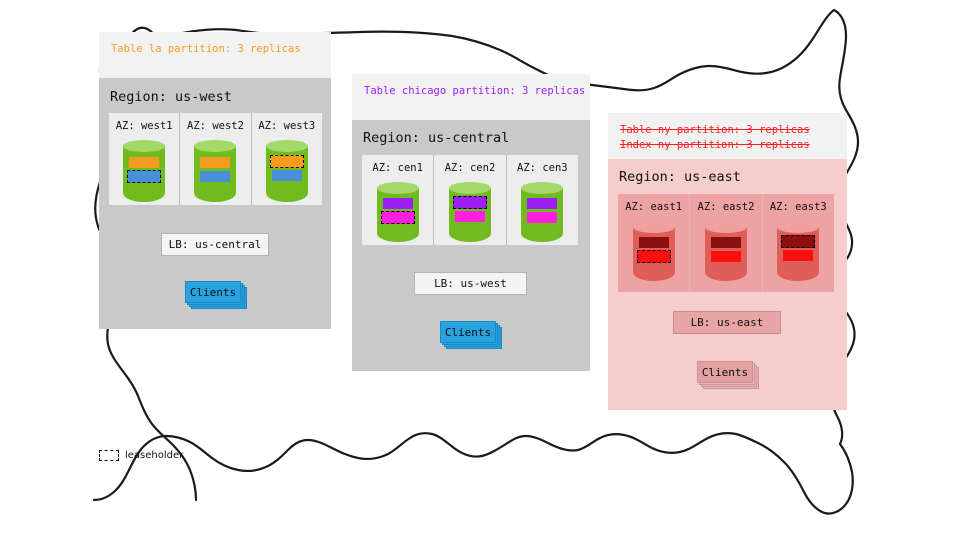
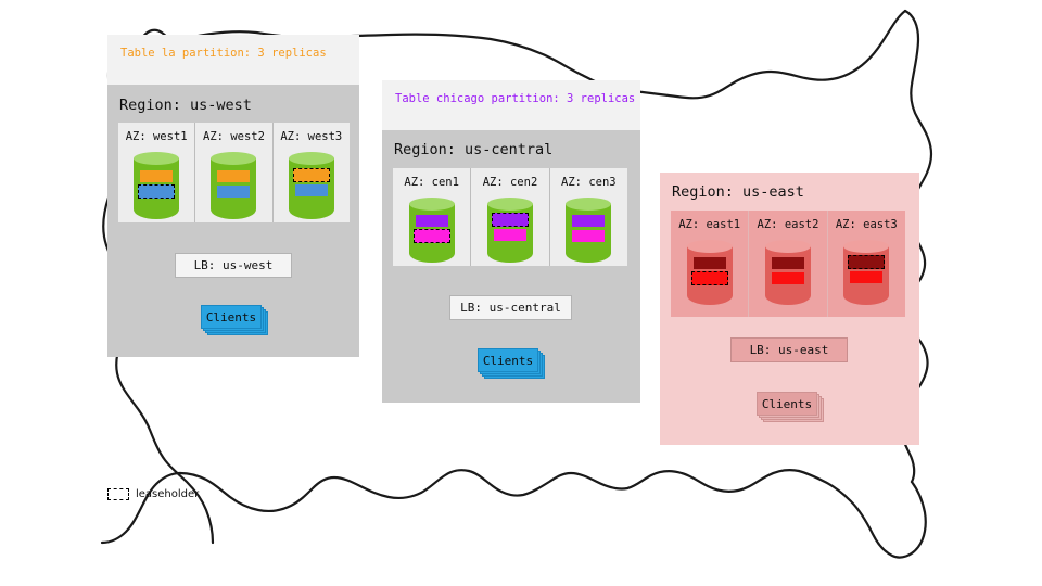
  Table la partition: 3 replicas
  Region: us-west
  AZ: west1
  AZ: west2
  AZ: west3
- LB: us-central
+ LB: us-west
  Clients
  Table chicago partition: 3 replicas
  Region: us-central
  AZ: cen1
  AZ: cen2
  AZ: cen3
- LB: us-west
+ LB: us-central
  Clients
- Table ny partition: 3 replicas
- Index ny partition: 3 replicas
  Region: us-east
  AZ: east1
  AZ: east2
  AZ: east3
  LB: us-east
  Clients
  leaseholder
